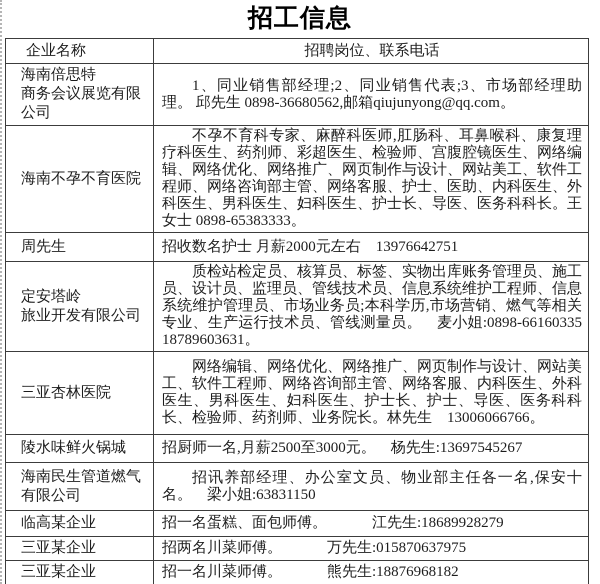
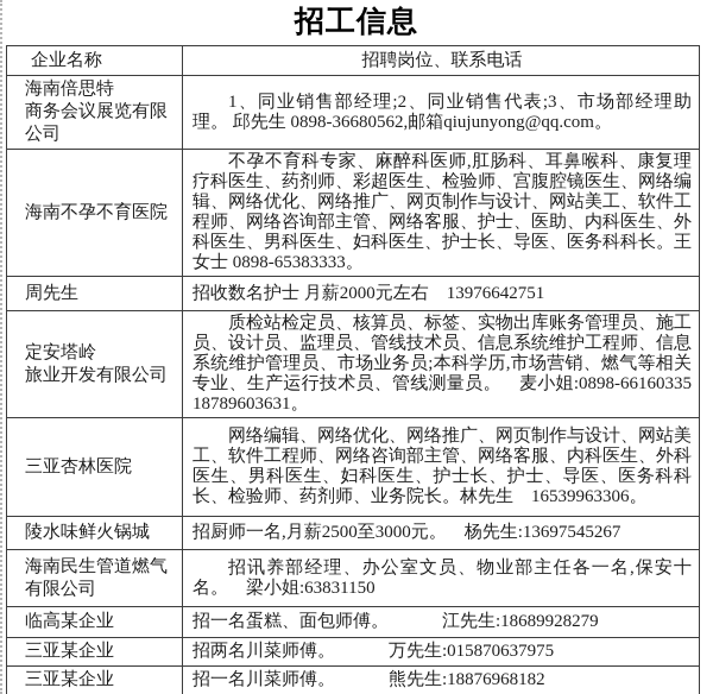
  招工信息
  企业名称	招聘岗位、联系电话
  海南倍思特 商务会议展览有限公司	1、同业销售部经理;2、同业销售代表;3、市场部经理助理。 邱先生 0898-36680562,邮箱qiujunyong@qq.com。
  海南不孕不育医院	不孕不育科专家、麻醉科医师,肛肠科、耳鼻喉科、康复理疗科医生、药剂师、彩超医生、检验师、宫腹腔镜医生、网络编辑、网络优化、网络推广、网页制作与设计、网站美工、软件工程师、网络咨询部主管、网络客服、护士、医助、内科医生、外科医生、男科医生、妇科医生、护士长、导医、医务科科长。王女士 0898-65383333。
  周先生	招收数名护士 月薪2000元左右 13976642751
  定安塔岭 旅业开发有限公司	质检站检定员、核算员、标签、实物出库账务管理员、施工员、设计员、监理员、管线技术员、信息系统维护工程师、信息系统维护管理员、市场业务员;本科学历,市场营销、燃气等相关专业、生产运行技术员、管线测量员。 麦小姐:0898-66160335 18789603631。
- 三亚杏林医院	网络编辑、网络优化、网络推广、网页制作与设计、网站美工、软件工程师、网络咨询部主管、网络客服、内科医生、外科医生、男科医生、妇科医生、护士长、护士、导医、医务科科长、检验师、药剂师、业务院长。林先生 13006066766。
+ 三亚杏林医院	网络编辑、网络优化、网络推广、网页制作与设计、网站美工、软件工程师、网络咨询部主管、网络客服、内科医生、外科医生、男科医生、妇科医生、护士长、护士、导医、医务科科长、检验师、药剂师、业务院长。林先生 16539963306。
  陵水味鲜火锅城	招厨师一名,月薪2500至3000元。 杨先生:13697545267
  海南民生管道燃气 有限公司	招讯养部经理、办公室文员、物业部主任各一名,保安十名。 梁小姐:63831150
  临高某企业	招一名蛋糕、面包师傅。 江先生:18689928279
  三亚某企业	招两名川菜师傅。 万先生:015870637975
  三亚某企业	招一名川菜师傅。 熊先生:18876968182
